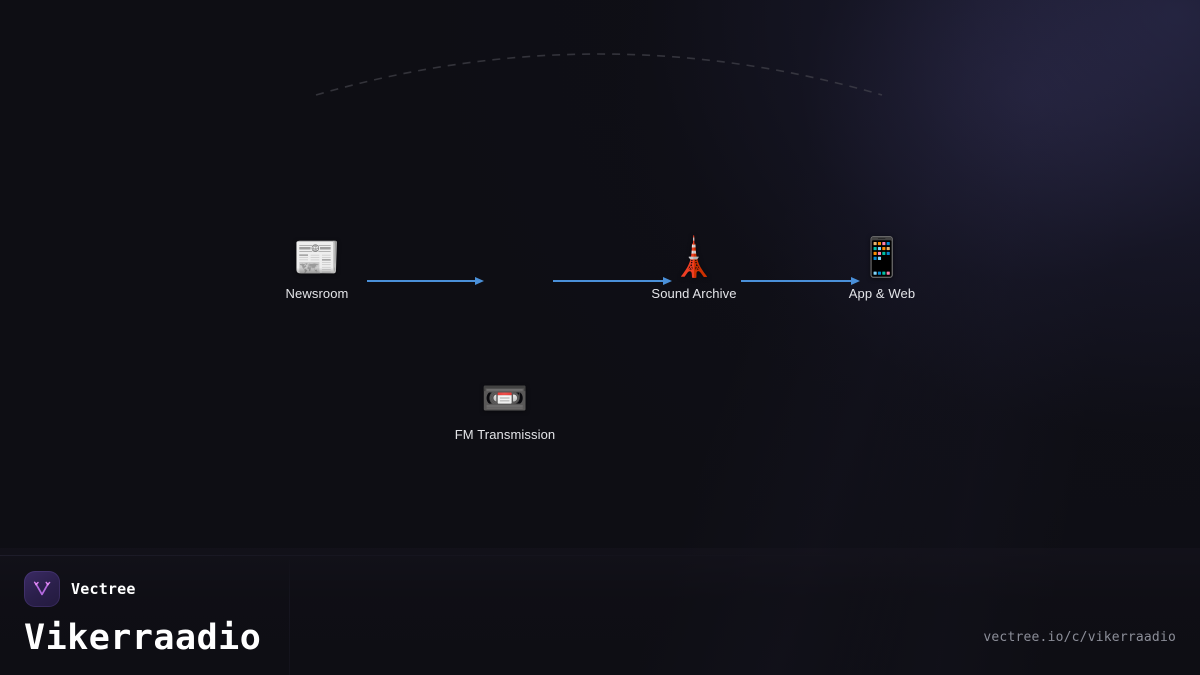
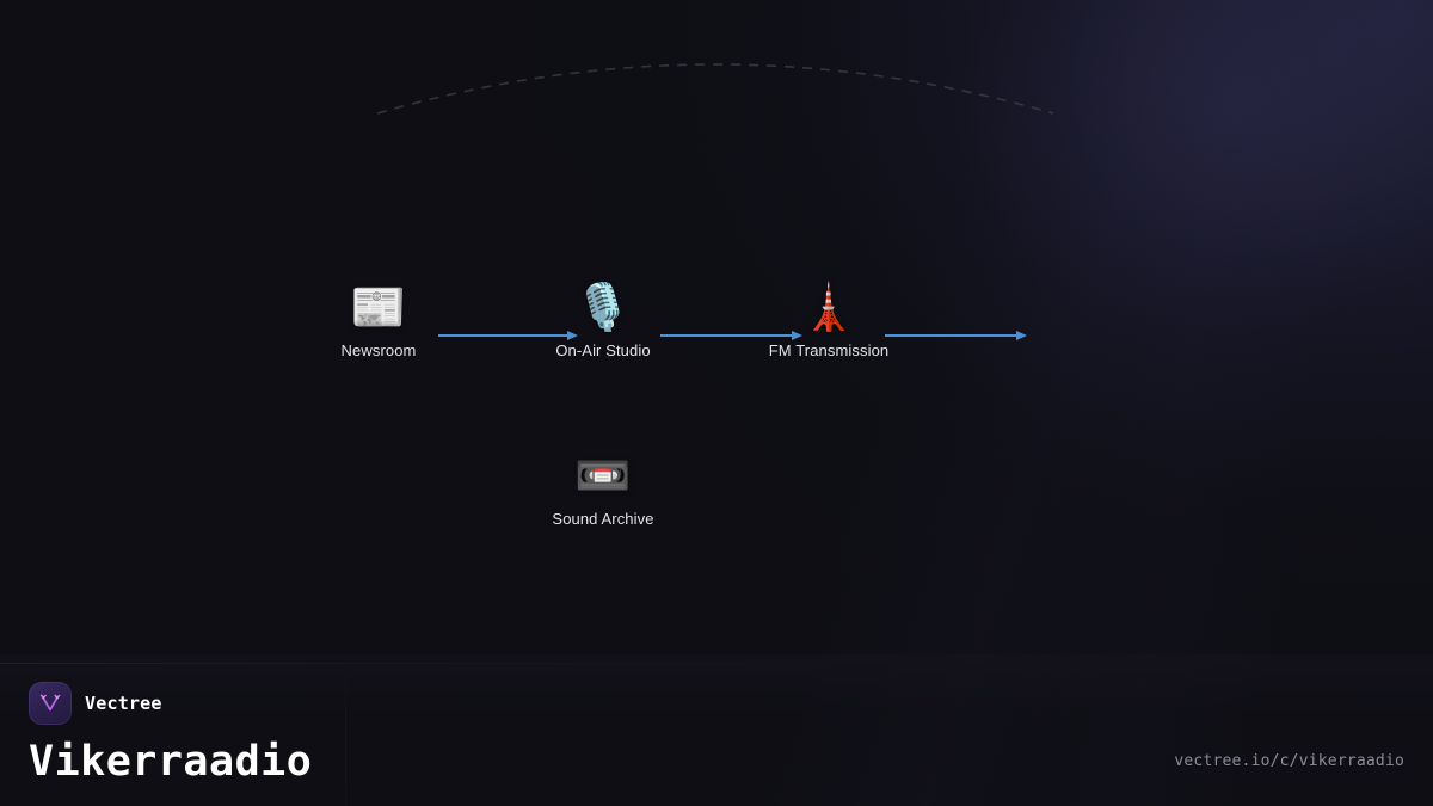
  📰
  Newsroom
+ 🎙️
+ On-Air Studio
  🗼
- Sound Archive
+ FM Transmission
- 📱
- App & Web
  📼
- FM Transmission
+ Sound Archive
  Vectree
  Vikerraadio
  vectree.io/c/vikerraadio
